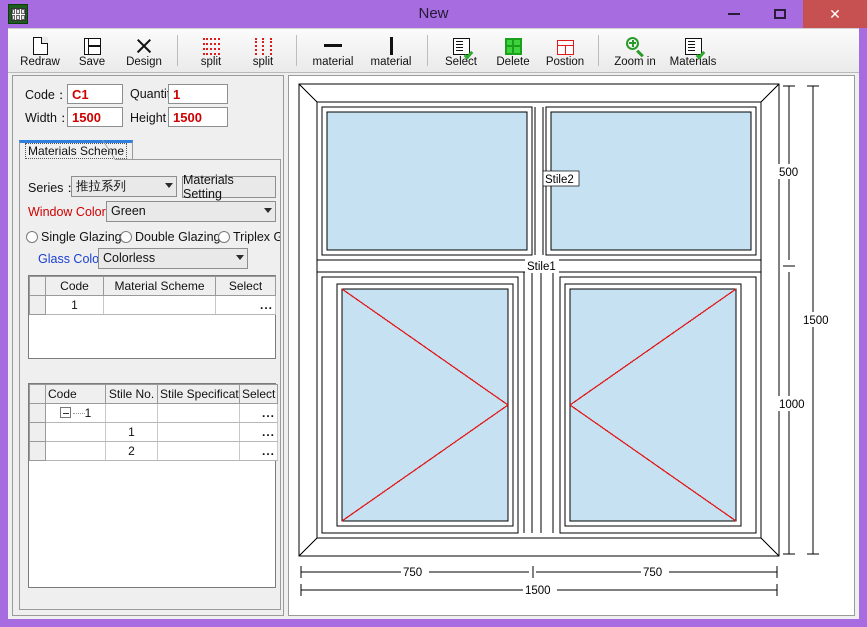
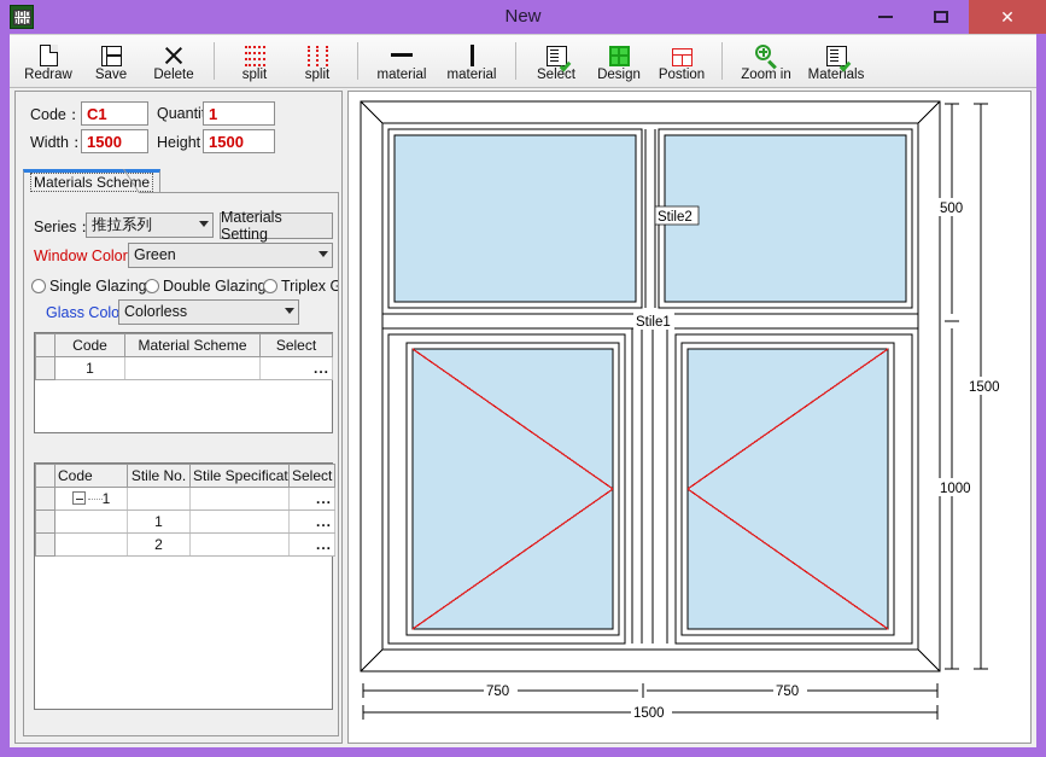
  New
  ✕
  Redraw
  Save
- Design
+ Delete
  split
  split
  material
  material
  Select
- Delete
+ Design
  Postion
  Zoom in
  Materials
  Code：
  C1
  Quanti
  1
  Width：
  1500
  Height
  1500
  Materials Scheme
  Series：
  推拉系列
  Materials Setting
  Window Color
  Green
  Single Glazing
  Double Glazing
  Glass Colo
  Colorless
  	Code	Material Scheme	Select
  	1		...
  	Code	Stile No.	Stile Specificat	Select
  	1			...
  		1		...
  		2		...
  500
  1000
  1500
  750
  750
  1500
  Stile2
  Stile1
